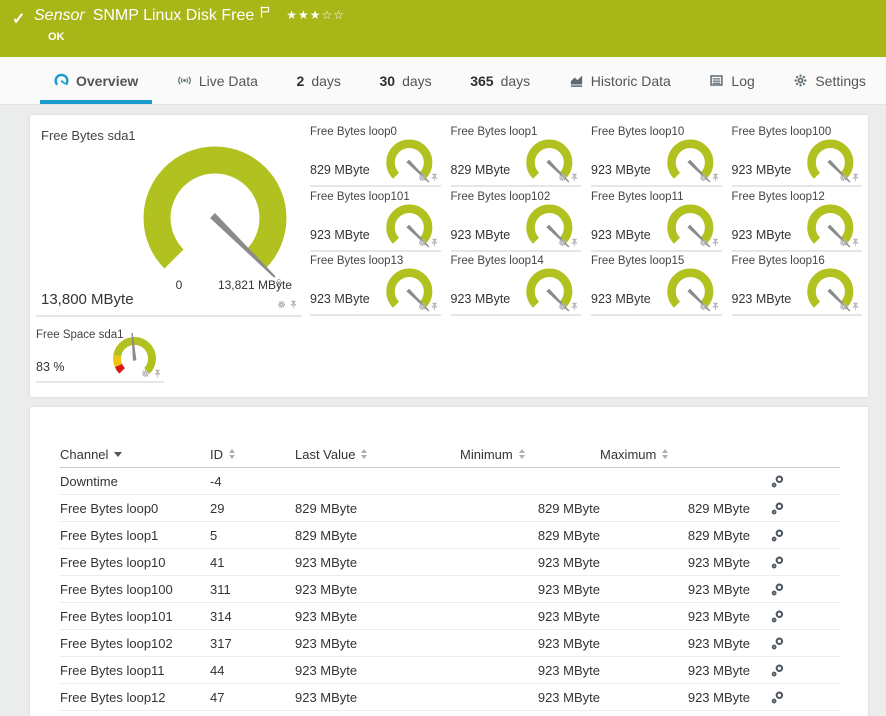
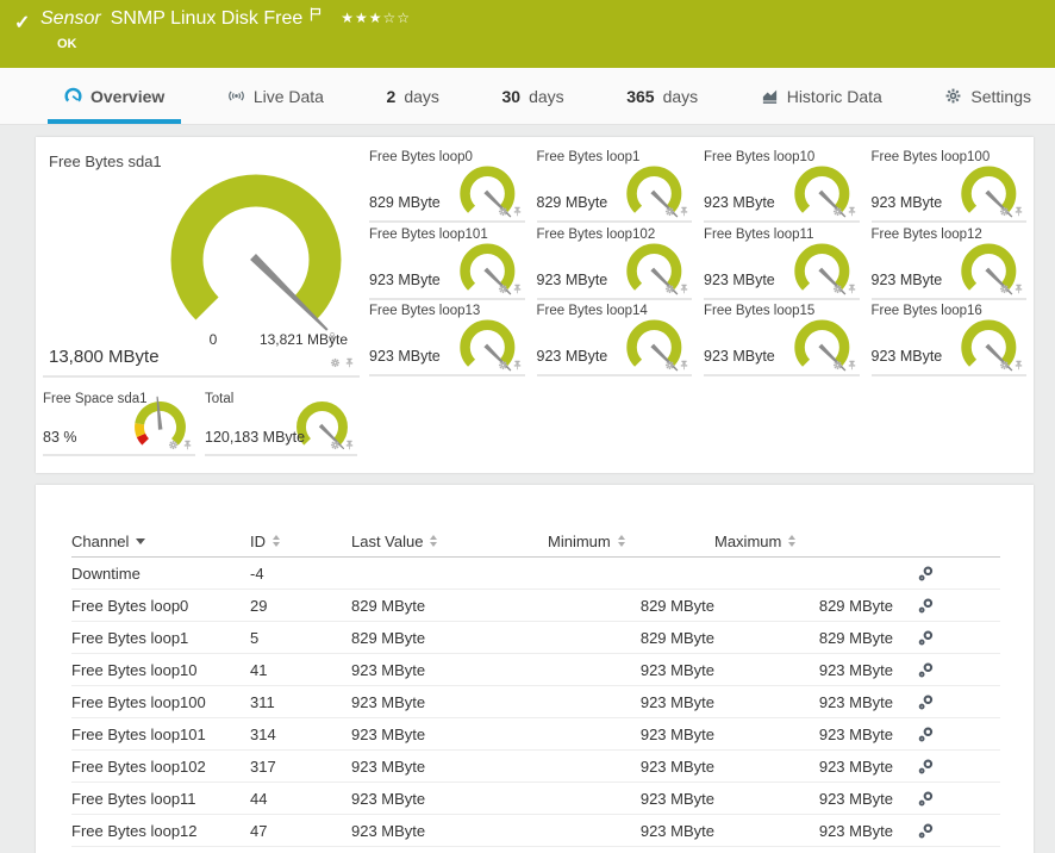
  ✓
  Sensor
  SNMP Linux Disk Free
  ★★★☆☆
  OK
  Overview
  Live Data
  2
  days
  30
  days
  365
  days
  Historic Data
- Log
  Settings
  Free Bytes sda1
  x̄
  0
  13,821 MByte
  13,800 MByte
  Free Bytes loop0
  829 MByte
  Free Bytes loop1
  829 MByte
  Free Bytes loop10
  923 MByte
  Free Bytes loop100
  923 MByte
  Free Bytes loop101
  923 MByte
  Free Bytes loop102
  923 MByte
  Free Bytes loop11
  923 MByte
  Free Bytes loop12
  923 MByte
  Free Bytes loop13
  923 MByte
  Free Bytes loop14
  923 MByte
  Free Bytes loop15
  923 MByte
  Free Bytes loop16
  923 MByte
  Free Space sda1
  83 %
+ Total
+ 120,183 MByte
  Channel
  ID
  Last Value
  Minimum
  Maximum
  Downtime
  -4
  Free Bytes loop0
  29
  829 MByte
  829 MByte
  829 MByte
  Free Bytes loop1
  5
  829 MByte
  829 MByte
  829 MByte
  Free Bytes loop10
  41
  923 MByte
  923 MByte
  923 MByte
  Free Bytes loop100
  311
  923 MByte
  923 MByte
  923 MByte
  Free Bytes loop101
  314
  923 MByte
  923 MByte
  923 MByte
  Free Bytes loop102
  317
  923 MByte
  923 MByte
  923 MByte
  Free Bytes loop11
  44
  923 MByte
  923 MByte
  923 MByte
  Free Bytes loop12
  47
  923 MByte
  923 MByte
  923 MByte
